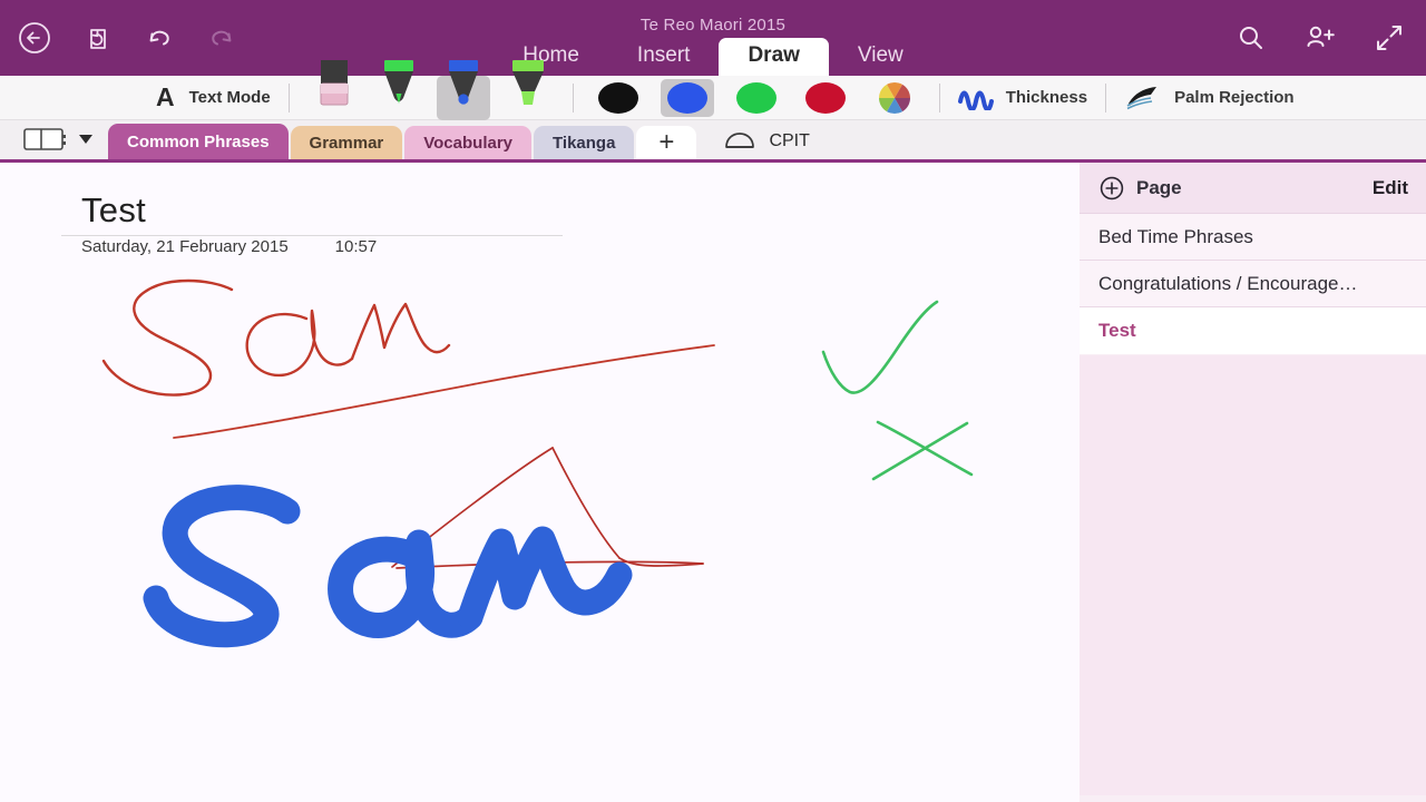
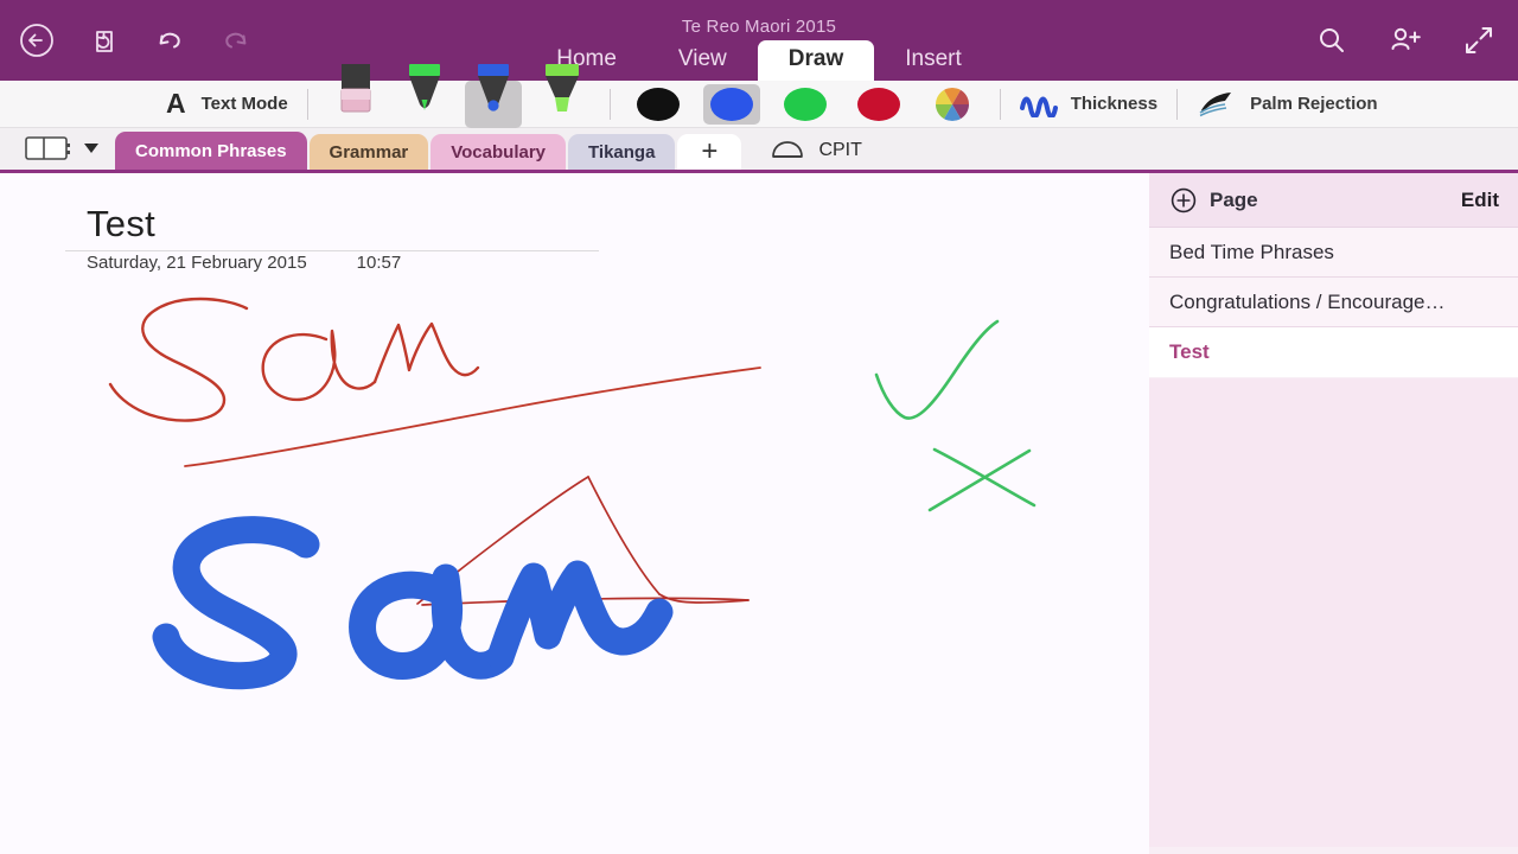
  Te Reo Maori 2015
  Home
- Insert
+ View
  Draw
- View
+ Insert
  A
  Text Mode
  Thickness
  Palm Rejection
  Common Phrases
  Grammar
  Vocabulary
  Tikanga
  +
  CPIT
  Test
  Saturday, 21 February 2015
  10:57
  Page
  Edit
  Bed Time Phrases
  Congratulations / Encourage…
  Test
